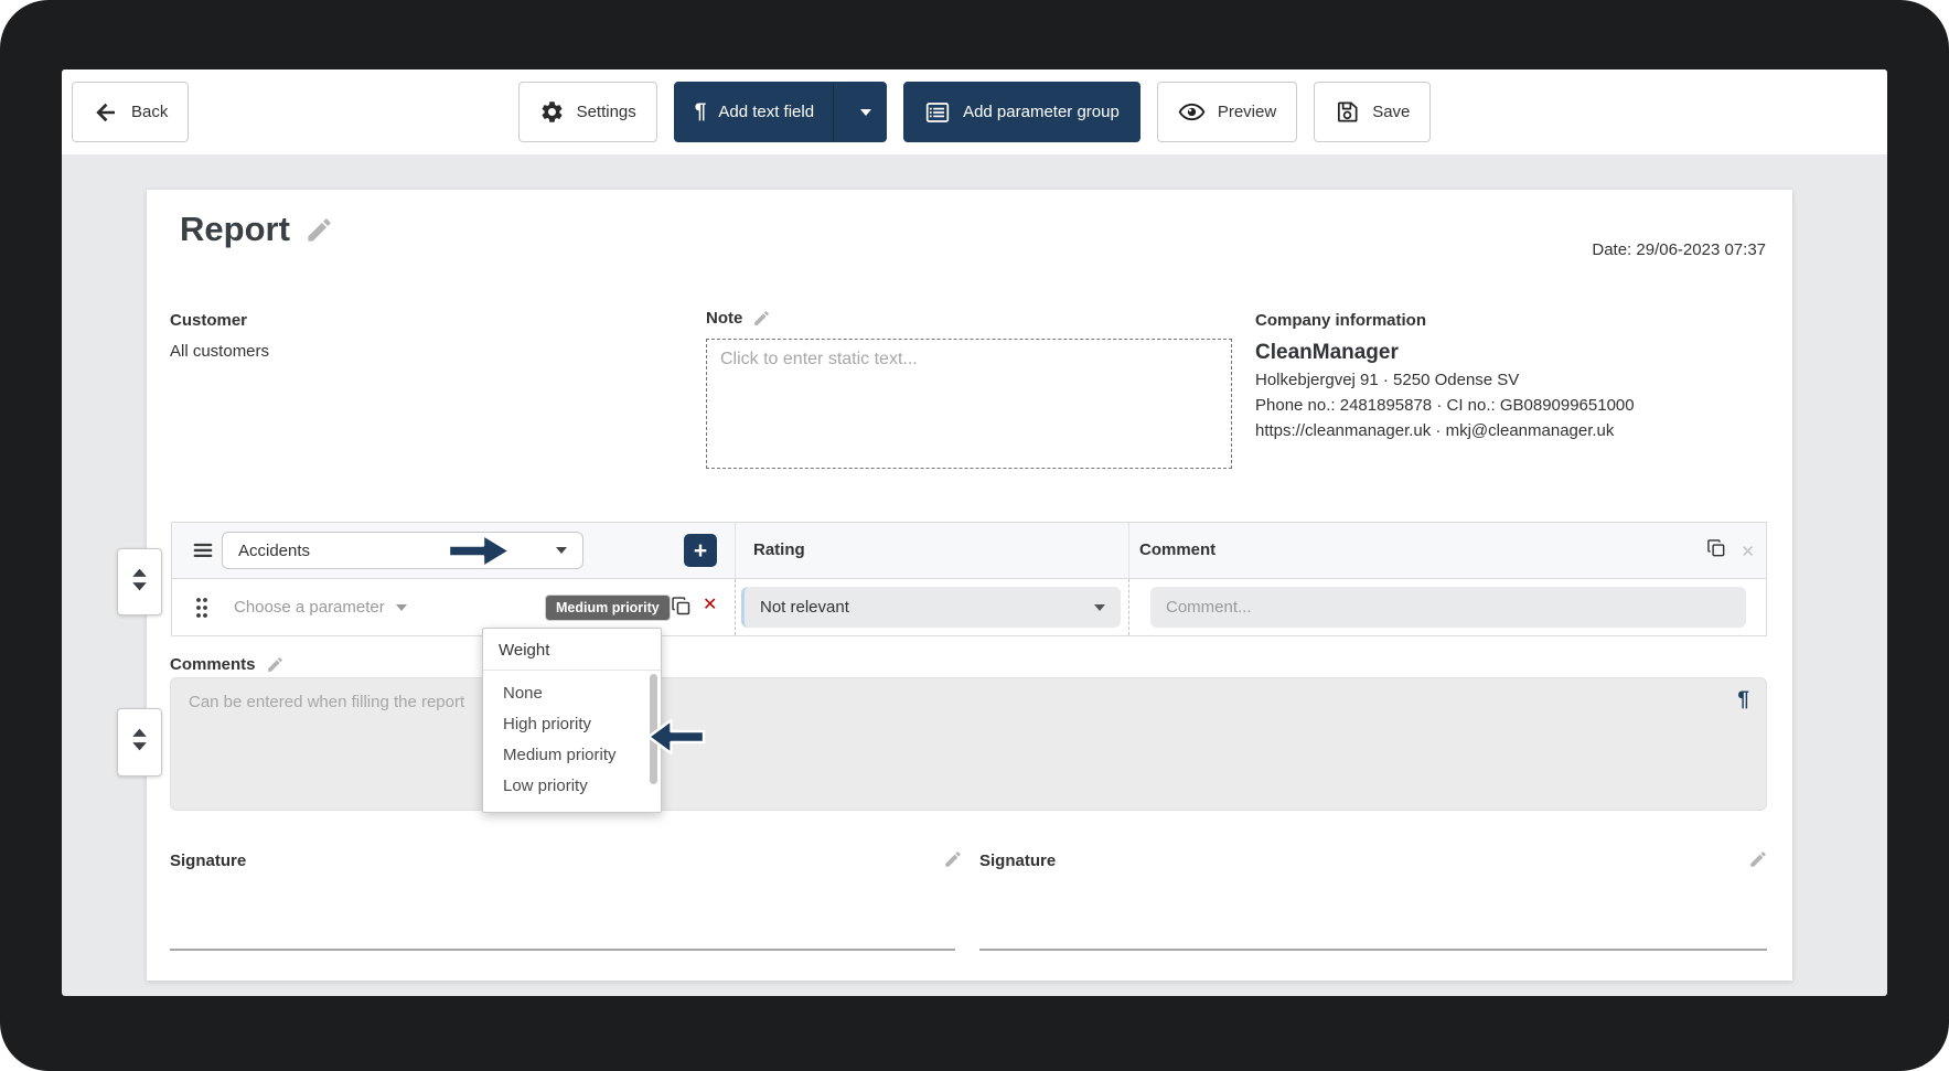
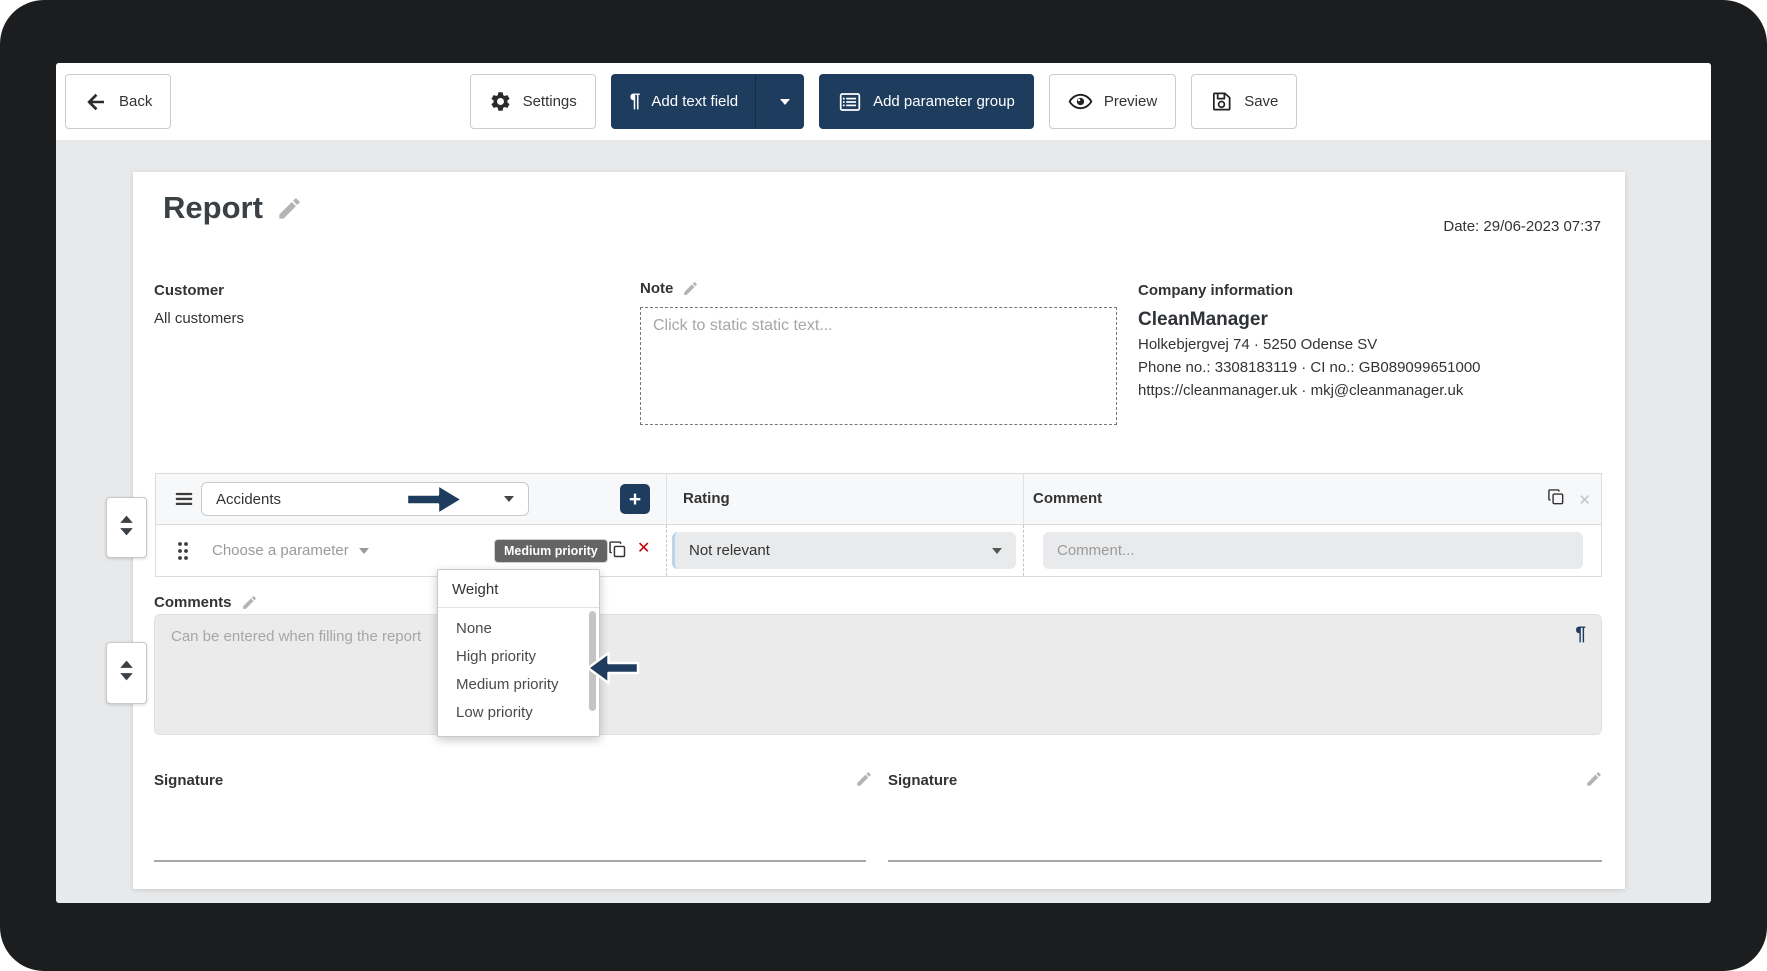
  Back
  Settings
  ¶
  Add text field
  Add parameter group
  Preview
  Save
  Report
  Date: 29/06-2023 07:37
  Customer
  All customers
  Note
- Click to enter static text...
+ Click to static static text...
  Company information
  CleanManager
- Holkebjergvej 91 · 5250 Odense SV
+ Holkebjergvej 74 · 5250 Odense SV
- Phone no.: 2481895878 · CI no.: GB089099651000
+ Phone no.: 3308183119 · CI no.: GB089099651000
  https://cleanmanager.uk · mkj@cleanmanager.uk
  Accidents
  +
  Rating
  Comment
  ✕
  Choose a parameter
  Medium priority
  ✕
  Not relevant
  Comment...
  Weight
  None
  High priority
  Medium priority
  Low priority
  Comments
  Can be entered when filling the report
  ¶
  Signature
  Signature
